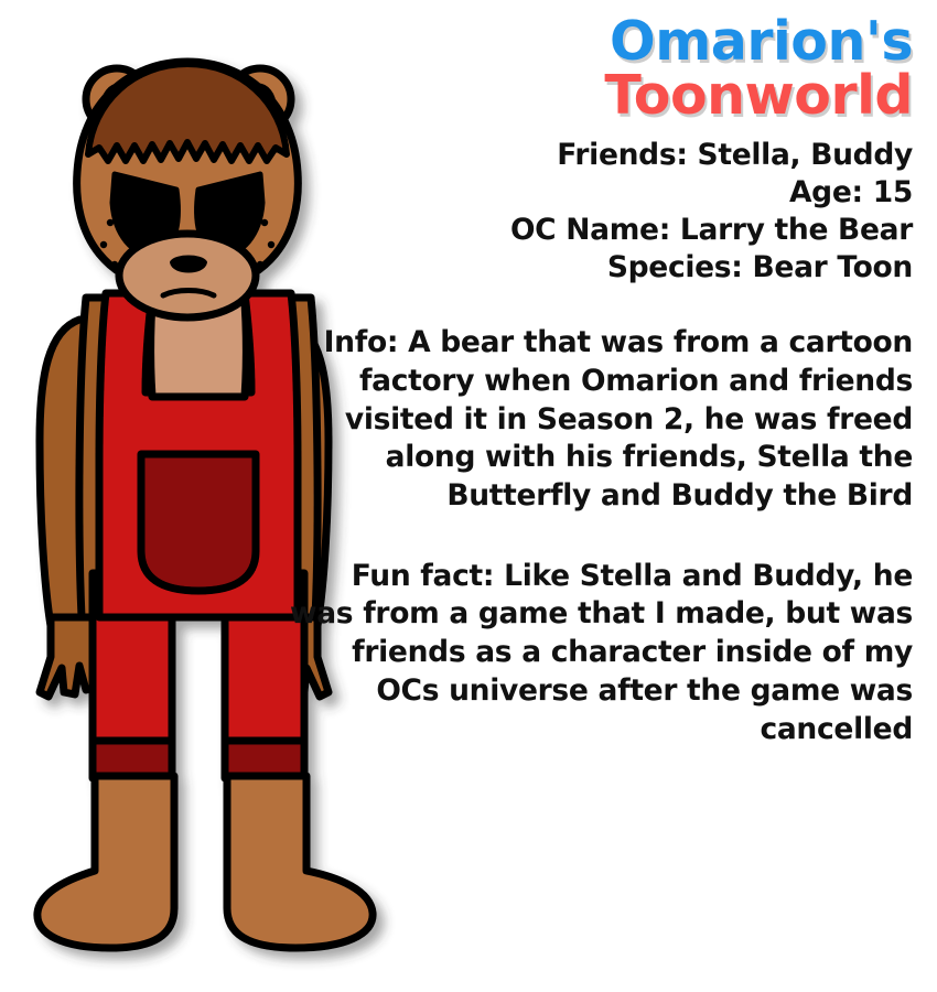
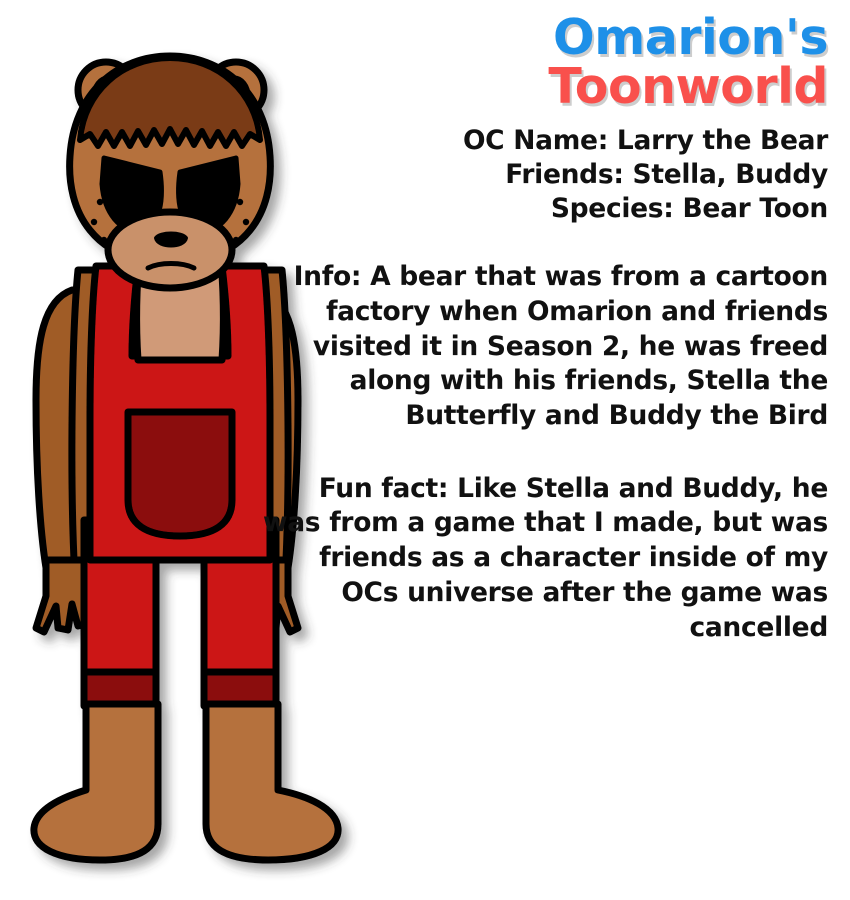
  Omarion's
  Toonworld
- Friends: Stella, Buddy
+ OC Name: Larry the Bear
- Age: 15
- OC Name: Larry the Bear
+ Friends: Stella, Buddy
  Species: Bear Toon
  Info: A bear that was from a cartoon factory when Omarion and friends visited it in Season 2, he was freed along with his friends, Stella the Butterfly and Buddy the Bird
  Fun fact: Like Stella and Buddy, he was from a game that I made, but was friends as a character inside of my OCs universe after the game was cancelled
